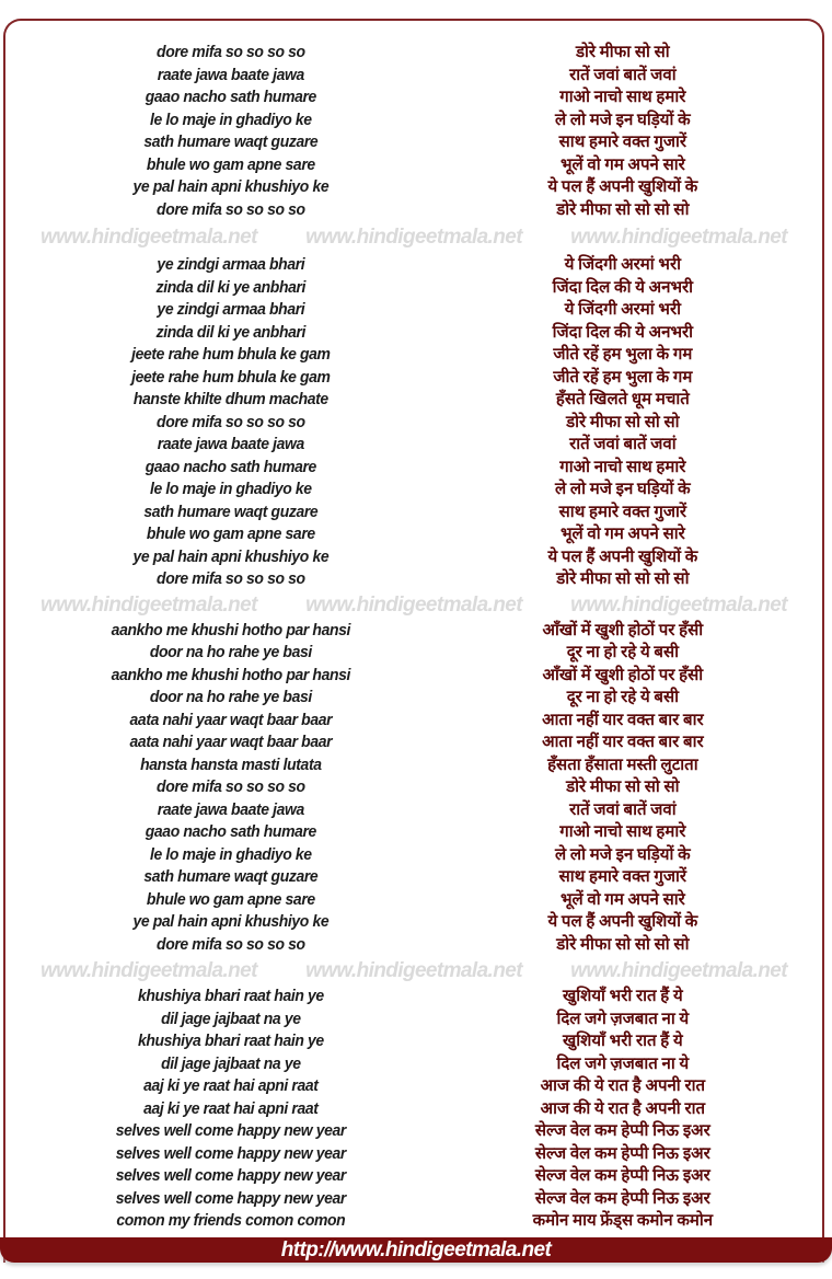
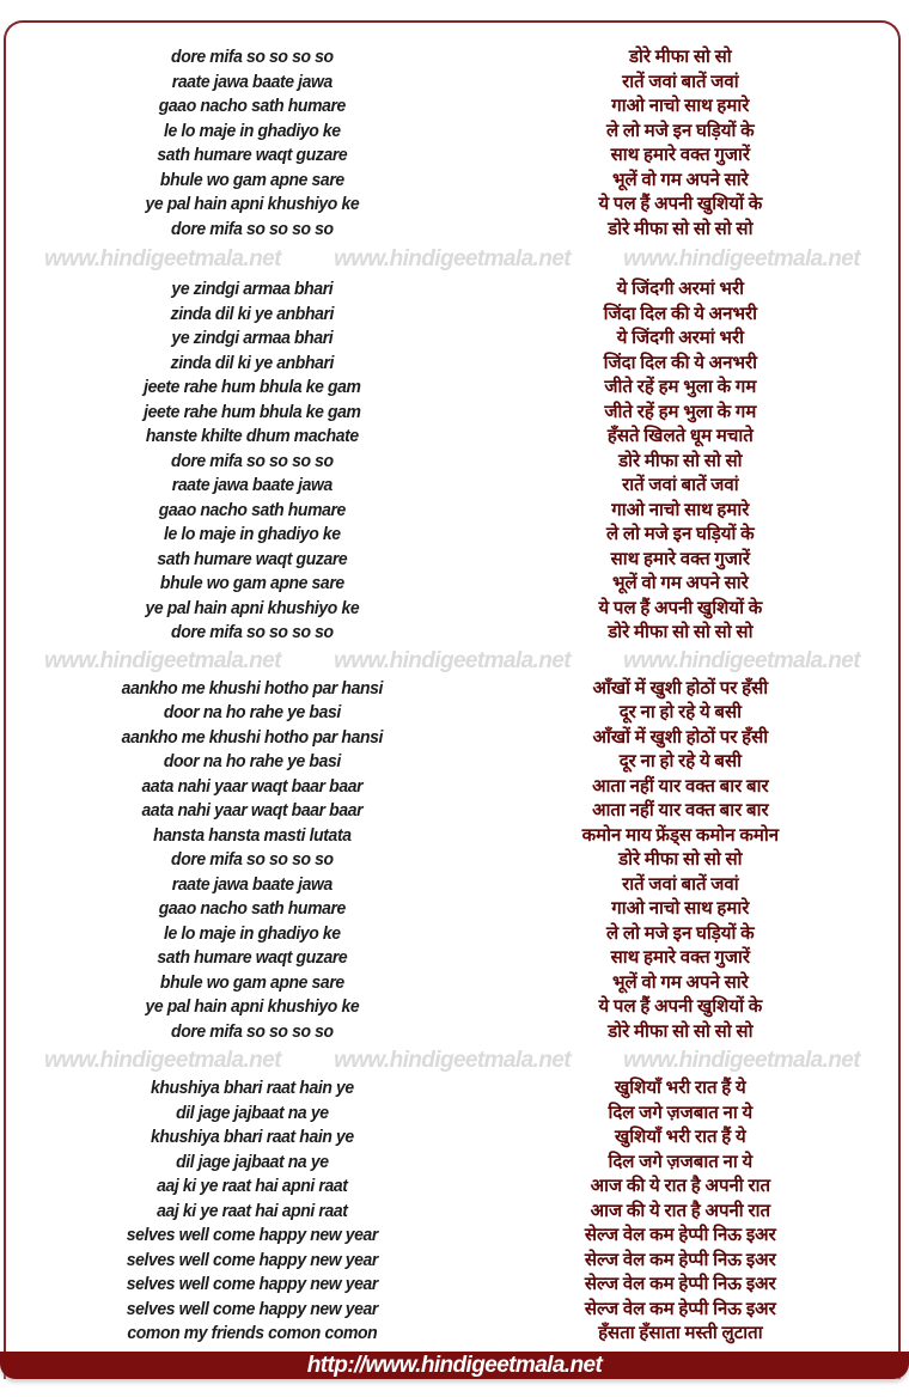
  dore mifa so so so so
  raate jawa baate jawa
  gaao nacho sath humare
  le lo maje in ghadiyo ke
  sath humare waqt guzare
  bhule wo gam apne sare
  ye pal hain apni khushiyo ke
  dore mifa so so so so
  डोरे मीफा सो सो
  रातें जवां बातें जवां
  गाओ नाचो साथ हमारे
  ले लो मजे इन घड़ियों के
  साथ हमारे वक्त गुजारें
  भूलें वो गम अपने सारे
  ये पल हैं अपनी खुशियों के
  डोरे मीफा सो सो सो सो
  www.hindigeetmala.net
  www.hindigeetmala.net
  www.hindigeetmala.net
  ye zindgi armaa bhari
  zinda dil ki ye anbhari
  ye zindgi armaa bhari
  zinda dil ki ye anbhari
  jeete rahe hum bhula ke gam
  jeete rahe hum bhula ke gam
  hanste khilte dhum machate
  dore mifa so so so so
  raate jawa baate jawa
  gaao nacho sath humare
  le lo maje in ghadiyo ke
  sath humare waqt guzare
  bhule wo gam apne sare
  ye pal hain apni khushiyo ke
  dore mifa so so so so
  ये जिंदगी अरमां भरी
  जिंदा दिल की ये अनभरी
  ये जिंदगी अरमां भरी
  जिंदा दिल की ये अनभरी
  जीते रहें हम भुला के गम
  जीते रहें हम भुला के गम
  हँसते खिलते धूम मचाते
  डोरे मीफा सो सो सो
  रातें जवां बातें जवां
  गाओ नाचो साथ हमारे
  ले लो मजे इन घड़ियों के
  साथ हमारे वक्त गुजारें
  भूलें वो गम अपने सारे
  ये पल हैं अपनी खुशियों के
  डोरे मीफा सो सो सो सो
  www.hindigeetmala.net
  www.hindigeetmala.net
  www.hindigeetmala.net
  aankho me khushi hotho par hansi
  door na ho rahe ye basi
  aankho me khushi hotho par hansi
  door na ho rahe ye basi
  aata nahi yaar waqt baar baar
  aata nahi yaar waqt baar baar
  hansta hansta masti lutata
  dore mifa so so so so
  raate jawa baate jawa
  gaao nacho sath humare
  le lo maje in ghadiyo ke
  sath humare waqt guzare
  bhule wo gam apne sare
  ye pal hain apni khushiyo ke
  dore mifa so so so so
  आँखों में खुशी होठों पर हँसी
  दूर ना हो रहे ये बसी
  आँखों में खुशी होठों पर हँसी
  दूर ना हो रहे ये बसी
  आता नहीं यार वक्त बार बार
  आता नहीं यार वक्त बार बार
- हँसता हँसाता मस्ती लुटाता
+ कमोन माय फ्रेंड्स कमोन कमोन
  डोरे मीफा सो सो सो
  रातें जवां बातें जवां
  गाओ नाचो साथ हमारे
  ले लो मजे इन घड़ियों के
  साथ हमारे वक्त गुजारें
  भूलें वो गम अपने सारे
  ये पल हैं अपनी खुशियों के
  डोरे मीफा सो सो सो सो
  www.hindigeetmala.net
  www.hindigeetmala.net
  www.hindigeetmala.net
  khushiya bhari raat hain ye
  dil jage jajbaat na ye
  khushiya bhari raat hain ye
  dil jage jajbaat na ye
  aaj ki ye raat hai apni raat
  aaj ki ye raat hai apni raat
  selves well come happy new year
  selves well come happy new year
  selves well come happy new year
  selves well come happy new year
  comon my friends comon comon
  खुशियाँ भरी रात हैं ये
  दिल जगे ज़जबात ना ये
  खुशियाँ भरी रात हैं ये
  दिल जगे ज़जबात ना ये
  आज की ये रात है अपनी रात
  आज की ये रात है अपनी रात
  सेल्ज वेल कम हेप्पी निऊ इअर
  सेल्ज वेल कम हेप्पी निऊ इअर
  सेल्ज वेल कम हेप्पी निऊ इअर
  सेल्ज वेल कम हेप्पी निऊ इअर
- कमोन माय फ्रेंड्स कमोन कमोन
+ हँसता हँसाता मस्ती लुटाता
  http://www.hindigeetmala.net
